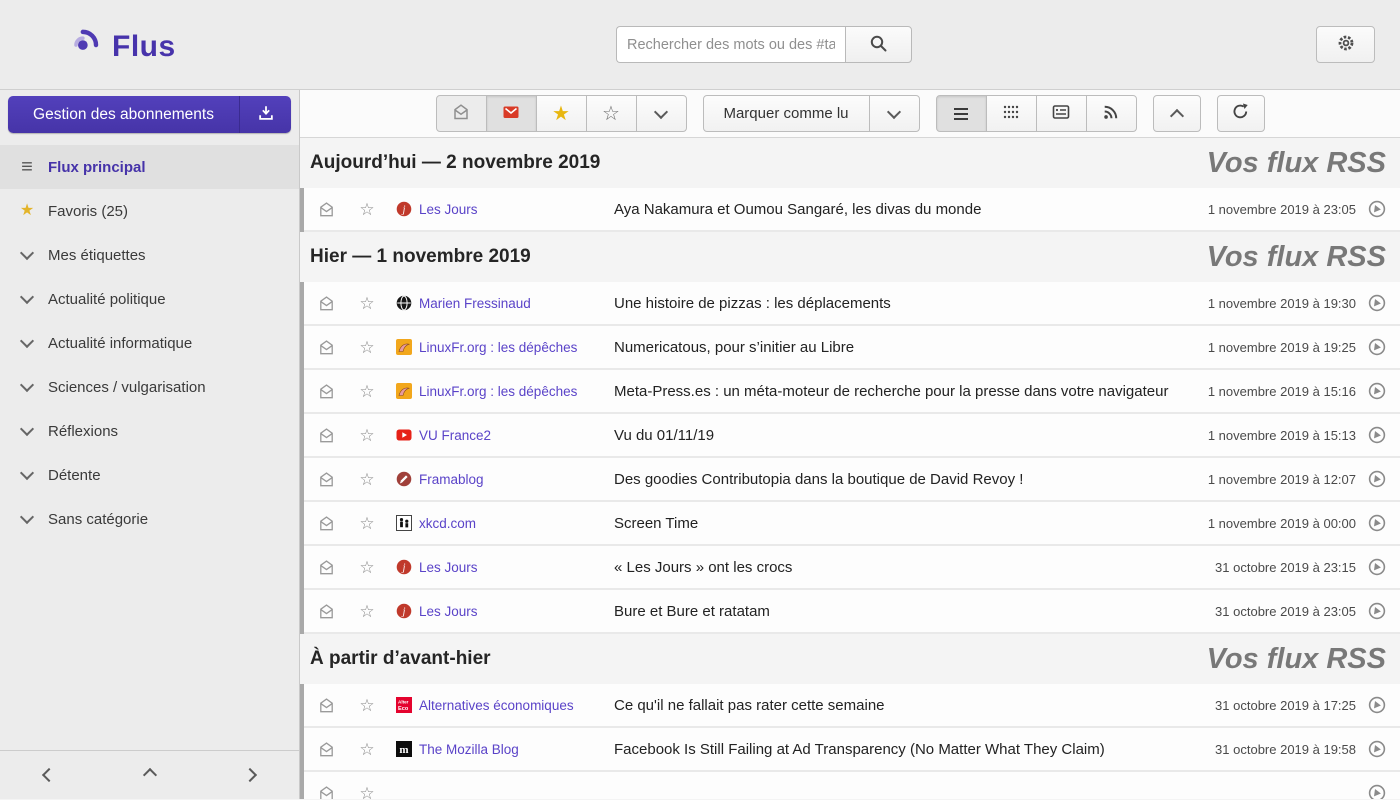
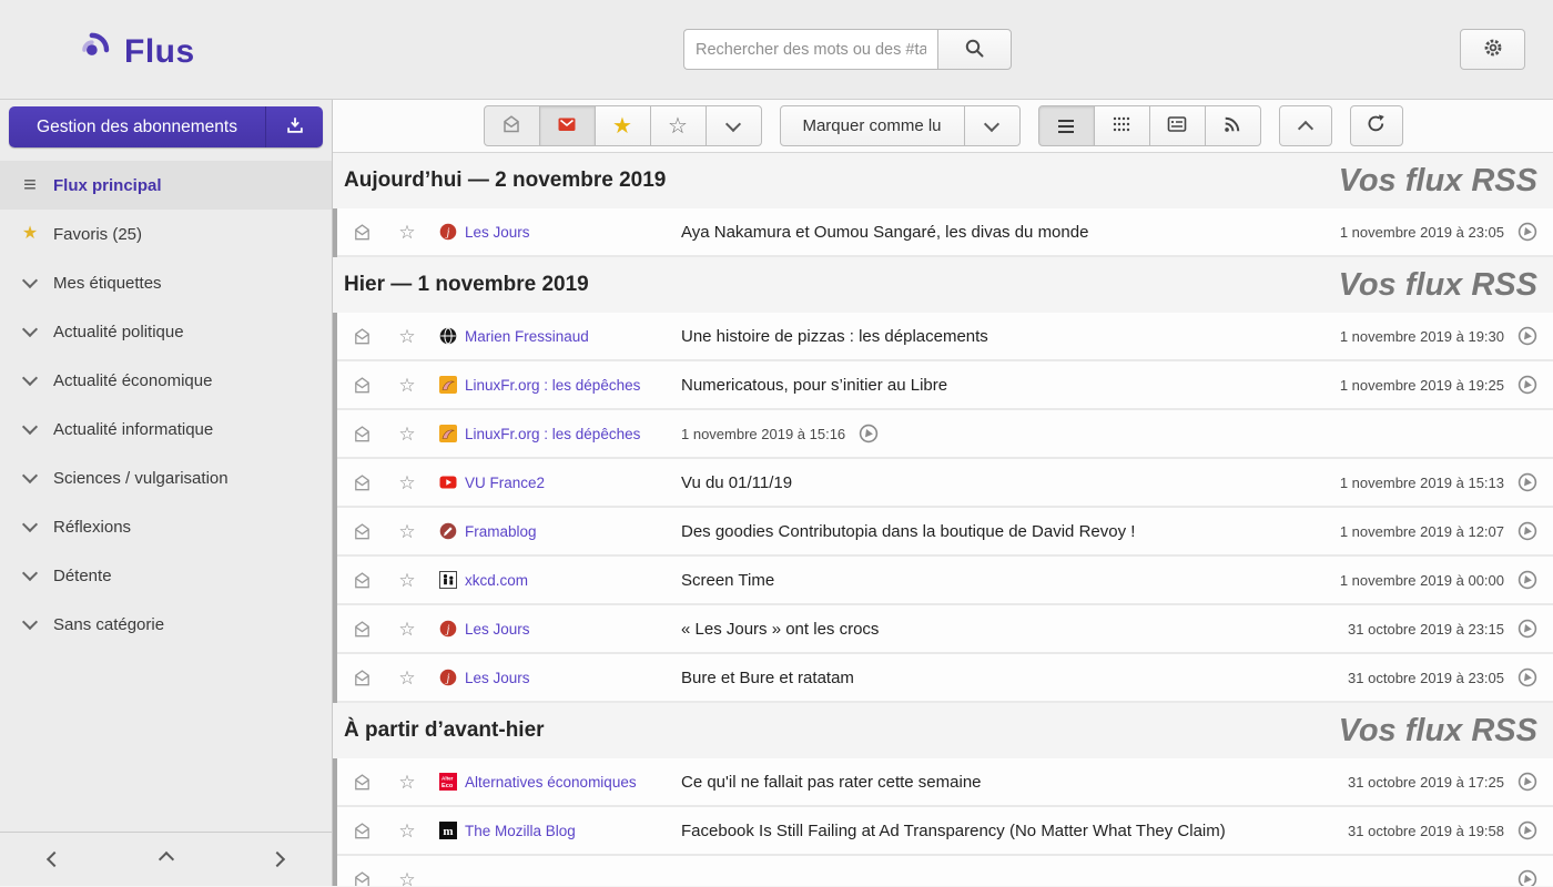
  Flus
  Rechercher des mots ou des #ta
  Gestion des abonnements
  Flux principal
  Favoris (25)
  Mes étiquettes
  Actualité politique
+ Actualité économique
  Actualité informatique
  Sciences / vulgarisation
  Réflexions
  Détente
  Sans catégorie
  ★
  ☆
  Marquer comme lu
  Aujourd’hui — 2 novembre 2019
  Vos flux RSS
  ☆
  j
  Les Jours
  Aya Nakamura et Oumou Sangaré, les divas du monde
  1 novembre 2019 à 23:05
  Hier — 1 novembre 2019
  Vos flux RSS
  ☆
  Marien Fressinaud
  Une histoire de pizzas : les déplacements
  1 novembre 2019 à 19:30
  ☆
  LinuxFr.org : les dépêches
  Numericatous, pour s’initier au Libre
  1 novembre 2019 à 19:25
  ☆
  LinuxFr.org : les dépêches
- Meta-Press.es : un méta-moteur de recherche pour la presse dans votre navigateur
  1 novembre 2019 à 15:16
  ☆
  VU France2
  Vu du 01/11/19
  1 novembre 2019 à 15:13
  ☆
  Framablog
  Des goodies Contributopia dans la boutique de David Revoy !
  1 novembre 2019 à 12:07
  ☆
  xkcd.com
  Screen Time
  1 novembre 2019 à 00:00
  ☆
  j
  Les Jours
  « Les Jours » ont les crocs
  31 octobre 2019 à 23:15
  ☆
  j
  Les Jours
  Bure et Bure et ratatam
  31 octobre 2019 à 23:05
  À partir d’avant-hier
  Vos flux RSS
  ☆
  Alternatives économiques
  Ce qu'il ne fallait pas rater cette semaine
  31 octobre 2019 à 17:25
  ☆
  m
  The Mozilla Blog
  Facebook Is Still Failing at Ad Transparency (No Matter What They Claim)
  31 octobre 2019 à 19:58
  ☆
